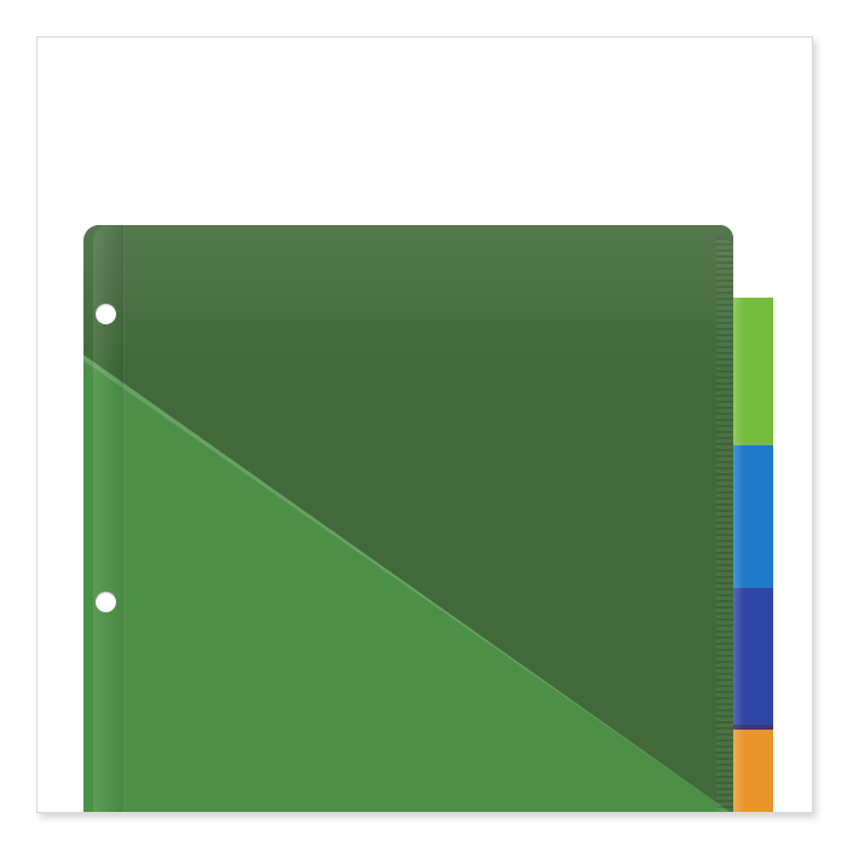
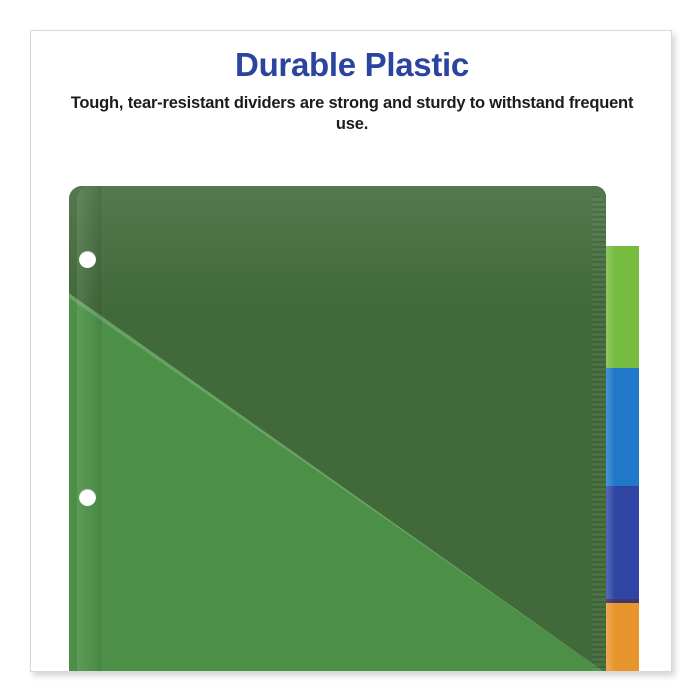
+ Durable Plastic
+ Tough, tear-resistant dividers are strong and sturdy to withstand frequent use.
